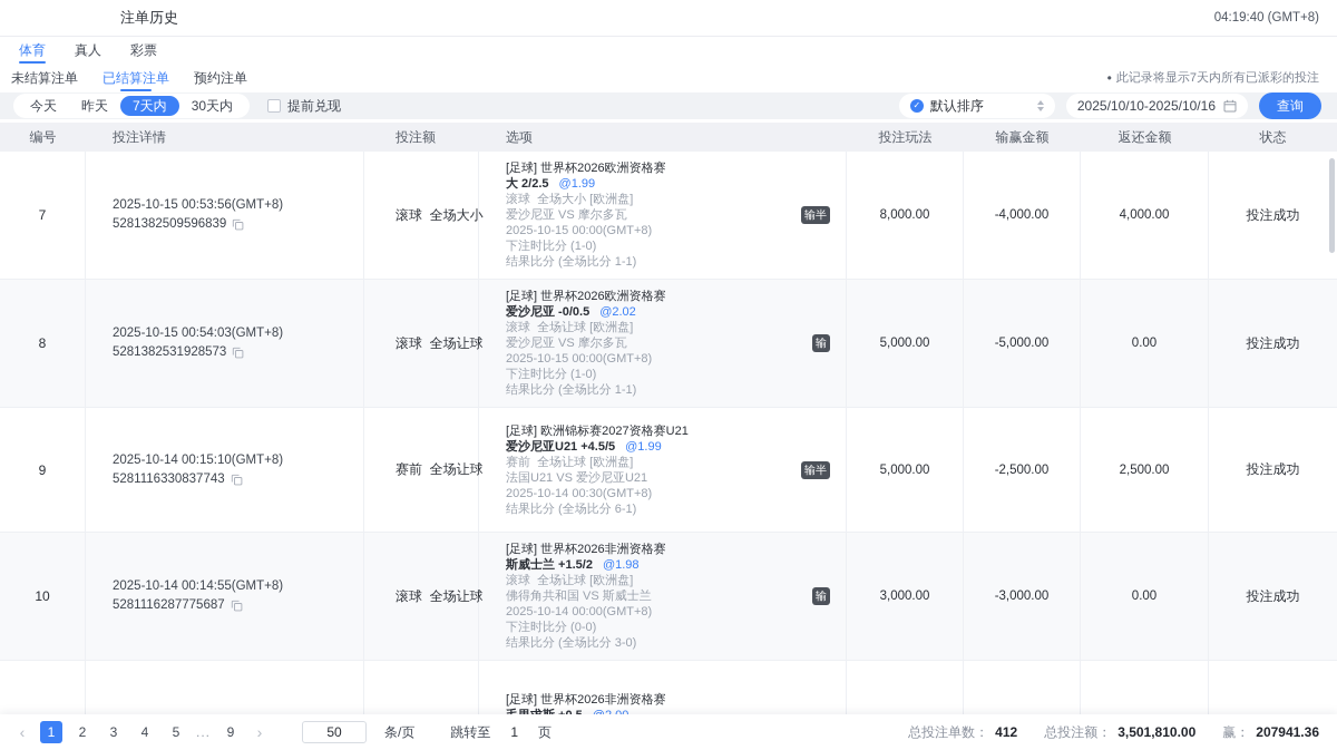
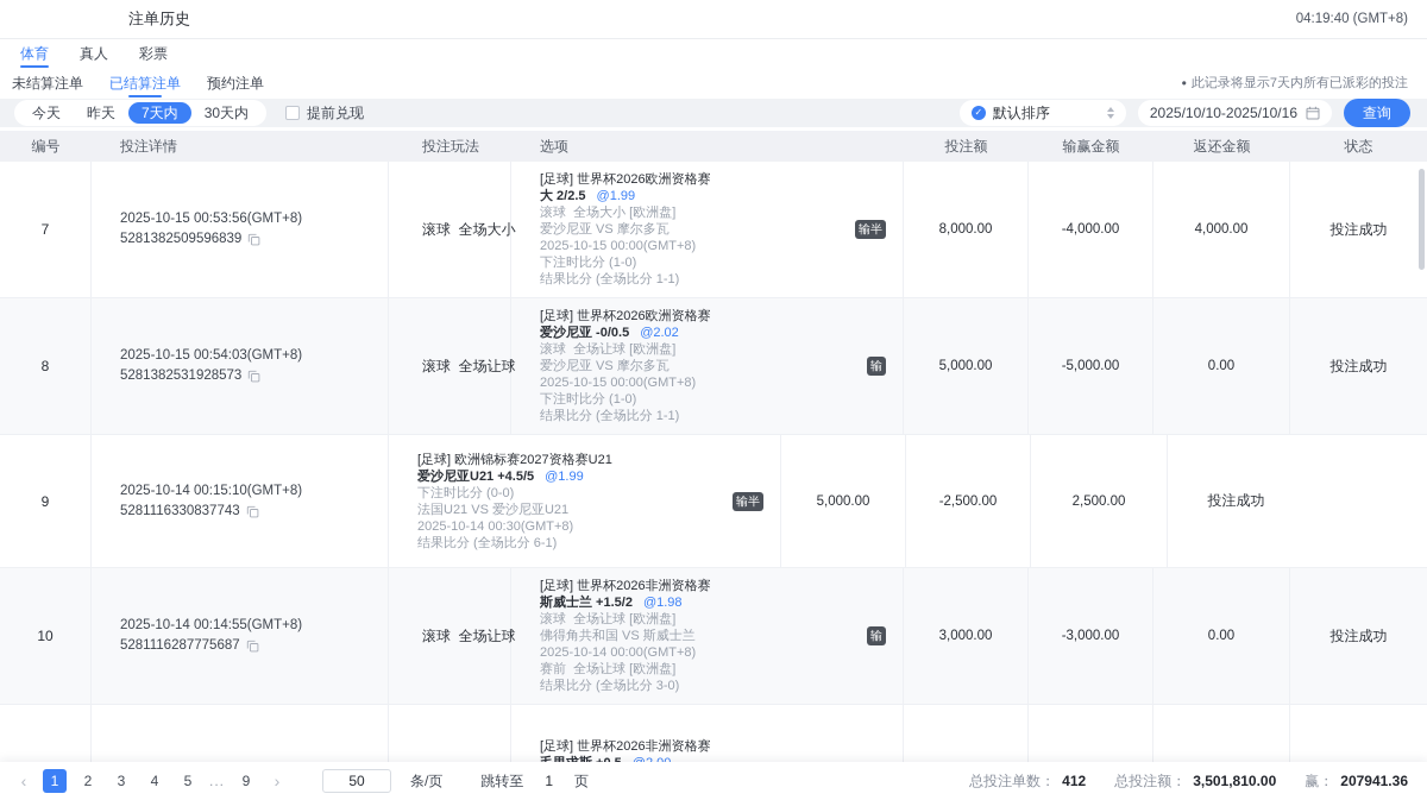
  注单历史
  04:19:40 (GMT+8)
  体育
  真人
  彩票
  未结算注单
  已结算注单
  预约注单
  •
  此记录将显示7天内所有已派彩的投注
  今天
  昨天
  7天内
  30天内
  提前兑现
  ✓
  默认排序
  2025/10/10-2025/10/16
  查询
  编号
  投注详情
- 投注额
+ 投注玩法
  选项
- 投注玩法
+ 投注额
  输赢金额
  返还金额
  状态
  7
  2025-10-15 00:53:56(GMT+8)
  5281382509596839
  滚球 全场大小
  [足球] 世界杯2026欧洲资格赛
  大 2/2.5
  @1.99
  滚球 全场大小 [欧洲盘]
  爱沙尼亚 VS 摩尔多瓦
  2025-10-15 00:00(GMT+8)
  下注时比分 (1-0)
  结果比分 (全场比分 1-1)
  输半
  8,000.00
  -4,000.00
  4,000.00
  投注成功
  8
  2025-10-15 00:54:03(GMT+8)
  5281382531928573
  滚球 全场让球
  [足球] 世界杯2026欧洲资格赛
  爱沙尼亚 -0/0.5
  @2.02
  滚球 全场让球 [欧洲盘]
  爱沙尼亚 VS 摩尔多瓦
  2025-10-15 00:00(GMT+8)
  下注时比分 (1-0)
  结果比分 (全场比分 1-1)
  输
  5,000.00
  -5,000.00
  0.00
  投注成功
  9
  2025-10-14 00:15:10(GMT+8)
  5281116330837743
- 赛前 全场让球
  [足球] 欧洲锦标赛2027资格赛U21
  爱沙尼亚U21 +4.5/5
  @1.99
- 赛前 全场让球 [欧洲盘]
+ 下注时比分 (0-0)
  法国U21 VS 爱沙尼亚U21
  2025-10-14 00:30(GMT+8)
  结果比分 (全场比分 6-1)
  输半
  5,000.00
  -2,500.00
  2,500.00
  投注成功
  10
  2025-10-14 00:14:55(GMT+8)
  5281116287775687
  滚球 全场让球
  [足球] 世界杯2026非洲资格赛
  斯威士兰 +1.5/2
  @1.98
  滚球 全场让球 [欧洲盘]
  佛得角共和国 VS 斯威士兰
  2025-10-14 00:00(GMT+8)
- 下注时比分 (0-0)
+ 赛前 全场让球 [欧洲盘]
  结果比分 (全场比分 3-0)
  输
  3,000.00
  -3,000.00
  0.00
  投注成功
  [足球] 世界杯2026非洲资格赛
  ‹
  1
  2
  3
  4
  5
  ...
  9
  ›
  50
  条/页
  跳转至
  1
  页
  总投注单数：
  412
  总投注额：
  3,501,810.00
  赢：
  207941.36
